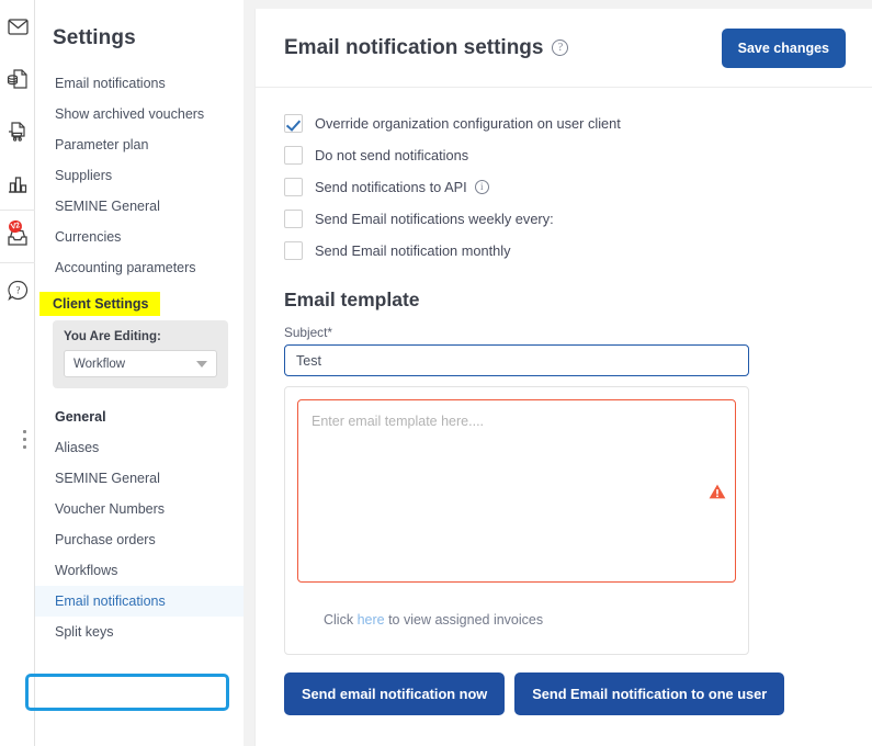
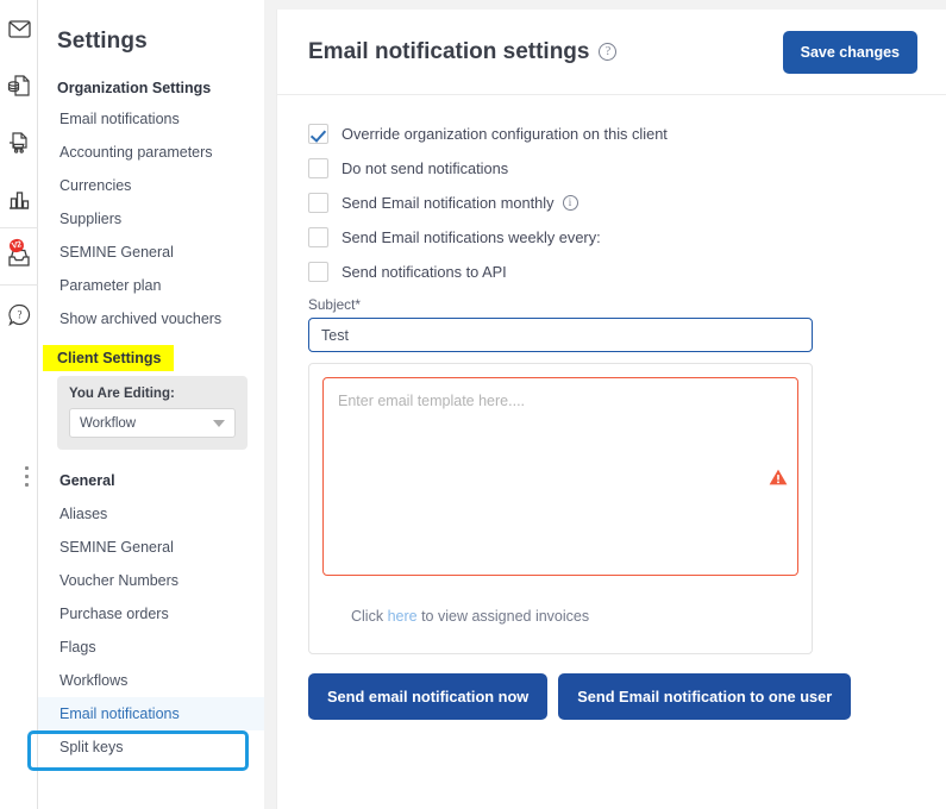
  ?
  Settings
+ Organization Settings
  Email notifications
- Show archived vouchers
+ Accounting parameters
- Parameter plan
+ Currencies
  Suppliers
  SEMINE General
- Currencies
+ Parameter plan
- Accounting parameters
+ Show archived vouchers
  Client Settings
  You Are Editing:
  Workflow
  General
  Aliases
  SEMINE General
  Voucher Numbers
  Purchase orders
+ Flags
  Workflows
  Email notifications
  Split keys
  Email notification settings
  ?
  Save changes
- Override organization configuration on user client
+ Override organization configuration on this client
  Do not send notifications
- Send notifications to API
+ Send Email notification monthly
  i
  Send Email notifications weekly every:
- Send Email notification monthly
+ Send notifications to API
- Email template
  Subject*
  Test
  Enter email template here....
  Click here to view assigned invoices
  Send email notification now
  Send Email notification to one user
